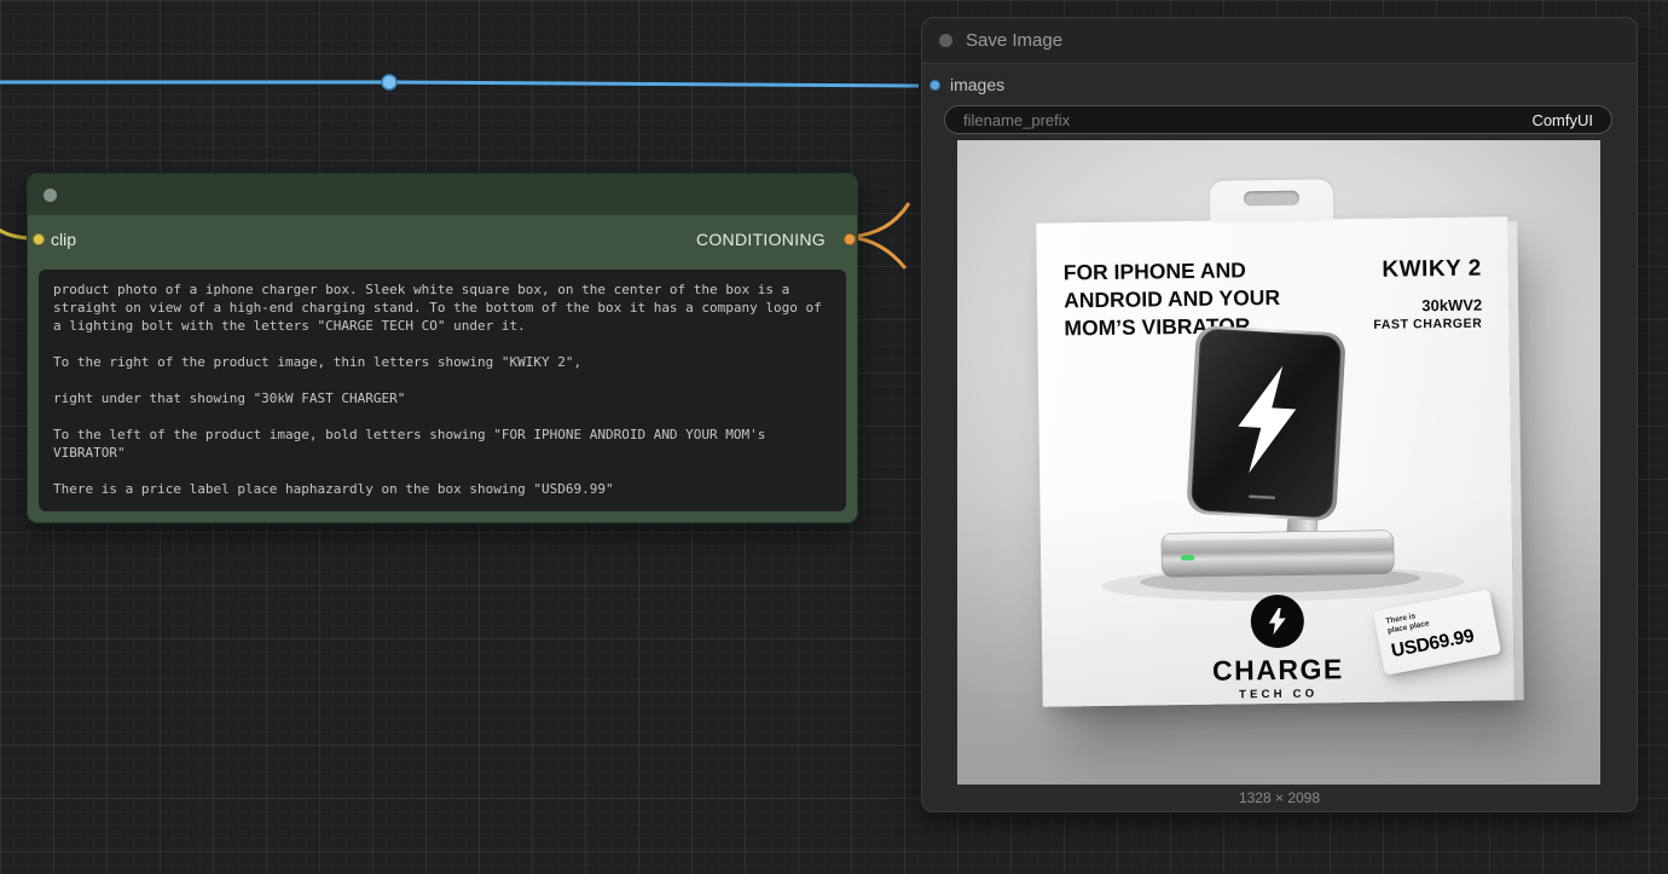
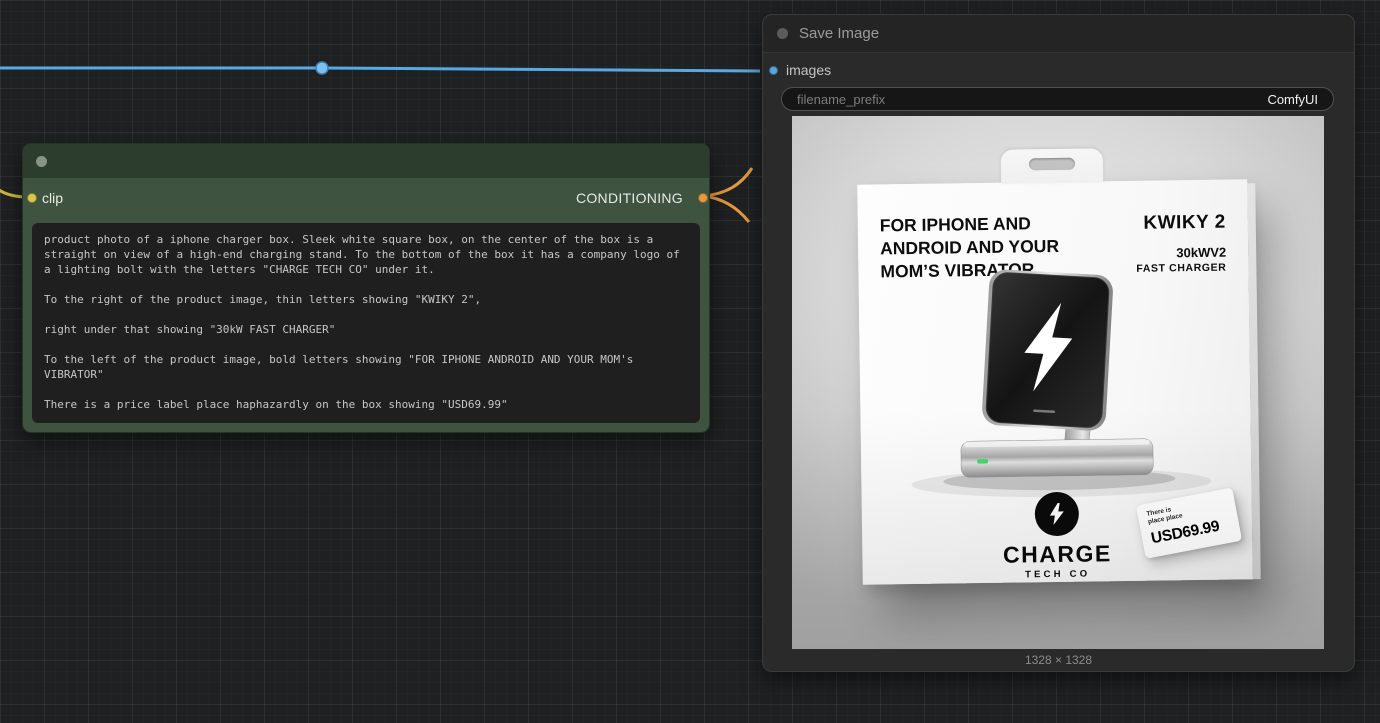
  clip
  CONDITIONING
  product photo of a iphone charger box. Sleek white square box, on the center of the box is a
  straight on view of a high-end charging stand. To the bottom of the box it has a company logo of
  a lighting bolt with the letters "CHARGE TECH CO" under it.
  To the right of the product image, thin letters showing "KWIKY 2",
  right under that showing "30kW FAST CHARGER"
  To the left of the product image, bold letters showing "FOR IPHONE ANDROID AND YOUR MOM's
  VIBRATOR"
  There is a price label place haphazardly on the box showing "USD69.99"
  Save Image
  images
  filename_prefix
  ComfyUI
- 1328 × 2098
+ 1328 × 1328
